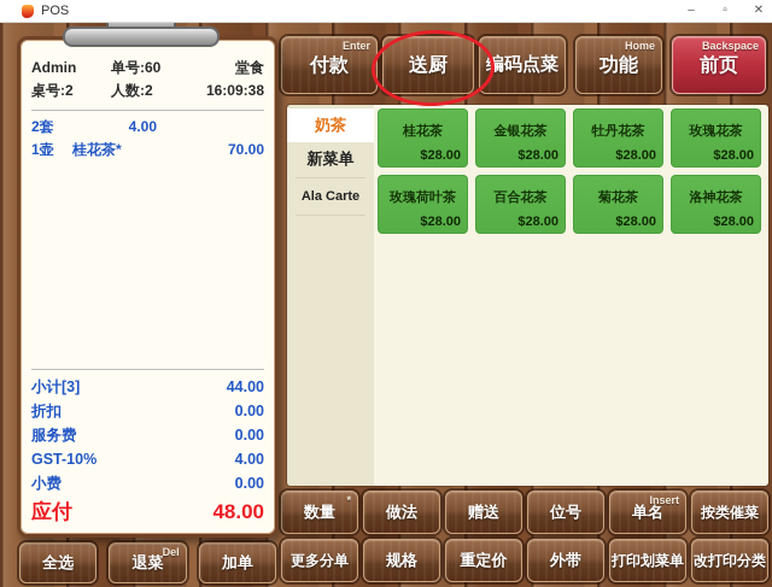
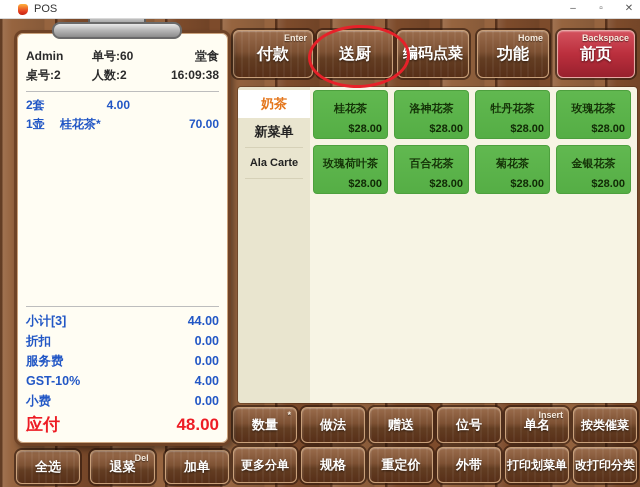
  POS
  –
  ▫
  ✕
  Admin
  单号:60
  堂食
  桌号:2
  人数:2
  16:09:38
  2套
  4.00
  1壶
  桂花茶*
  70.00
  小计[3]
  44.00
  折扣
  0.00
  服务费
  0.00
  GST-10%
  4.00
  小费
  0.00
  应付
  48.00
  Enter
  付款
  送厨
  编码点菜
  Home
  功能
  Backspace
  前页
  奶茶
  新菜单
  Ala Carte
  桂花茶
  $28.00
- 金银花茶
+ 洛神花茶
  $28.00
  牡丹花茶
  $28.00
  玫瑰花茶
  $28.00
  玫瑰荷叶茶
  $28.00
  百合花茶
  $28.00
  菊花茶
  $28.00
- 洛神花茶
+ 金银花茶
  $28.00
  *
  数量
  做法
  赠送
  位号
  Insert
  单名
  按类催菜
  更多分单
  规格
  重定价
  外带
  打印划菜单
  改打印分类
  全选
  Del
  退菜
  加单
